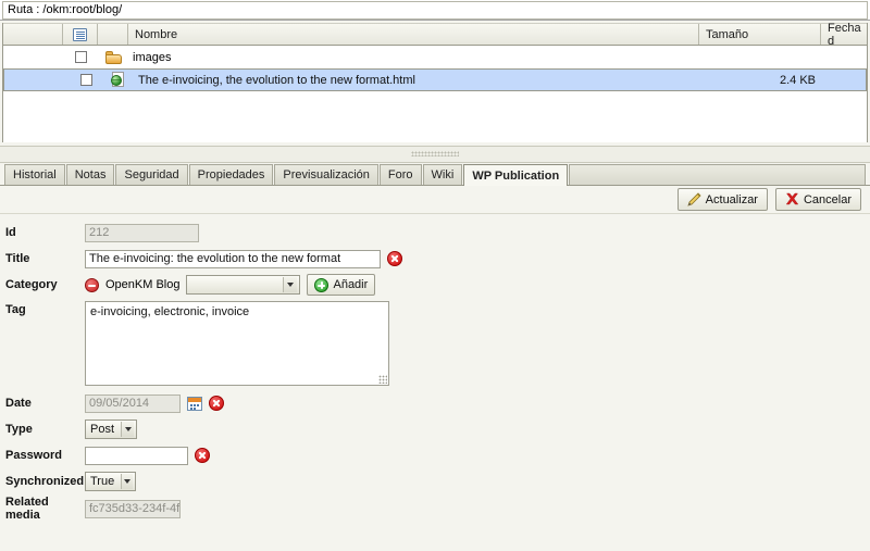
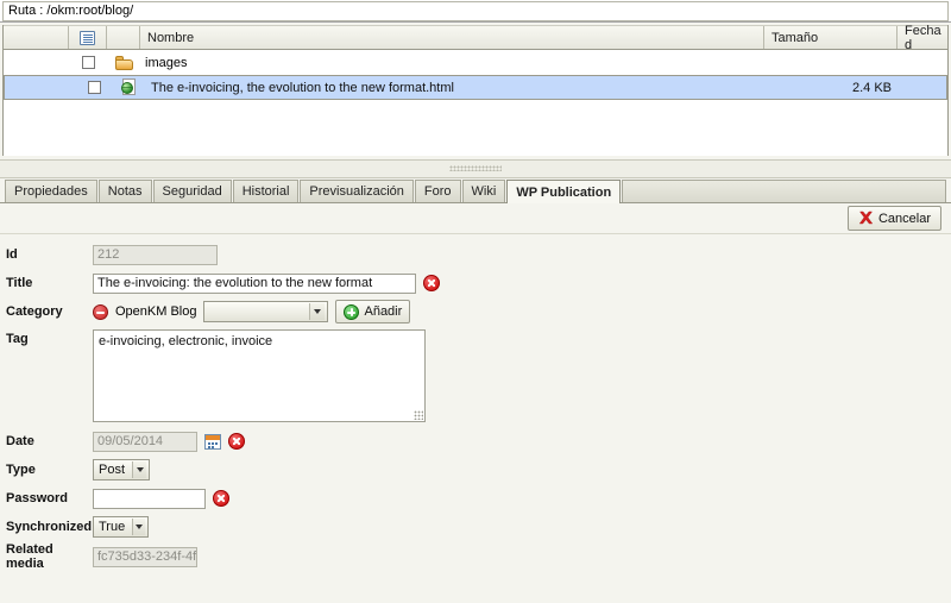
  Ruta : /okm:root/blog/
  Nombre
  Tamaño
  Fecha d
  images
  The e-invoicing, the evolution to the new format.html
  2.4 KB
- Historial
+ Propiedades
  Notas
  Seguridad
- Propiedades
+ Historial
  Previsualización
  Foro
  Wiki
  WP Publication
- Actualizar
  Cancelar
  Id
  212
  Title
  The e-invoicing: the evolution to the new format
  Category
  OpenKM Blog
  Añadir
  Tag
  e-invoicing, electronic, invoice
  Date
  09/05/2014
  Type
  Post
  Password
  Synchronized
  True
  Related media
  fc735d33-234f-4f
